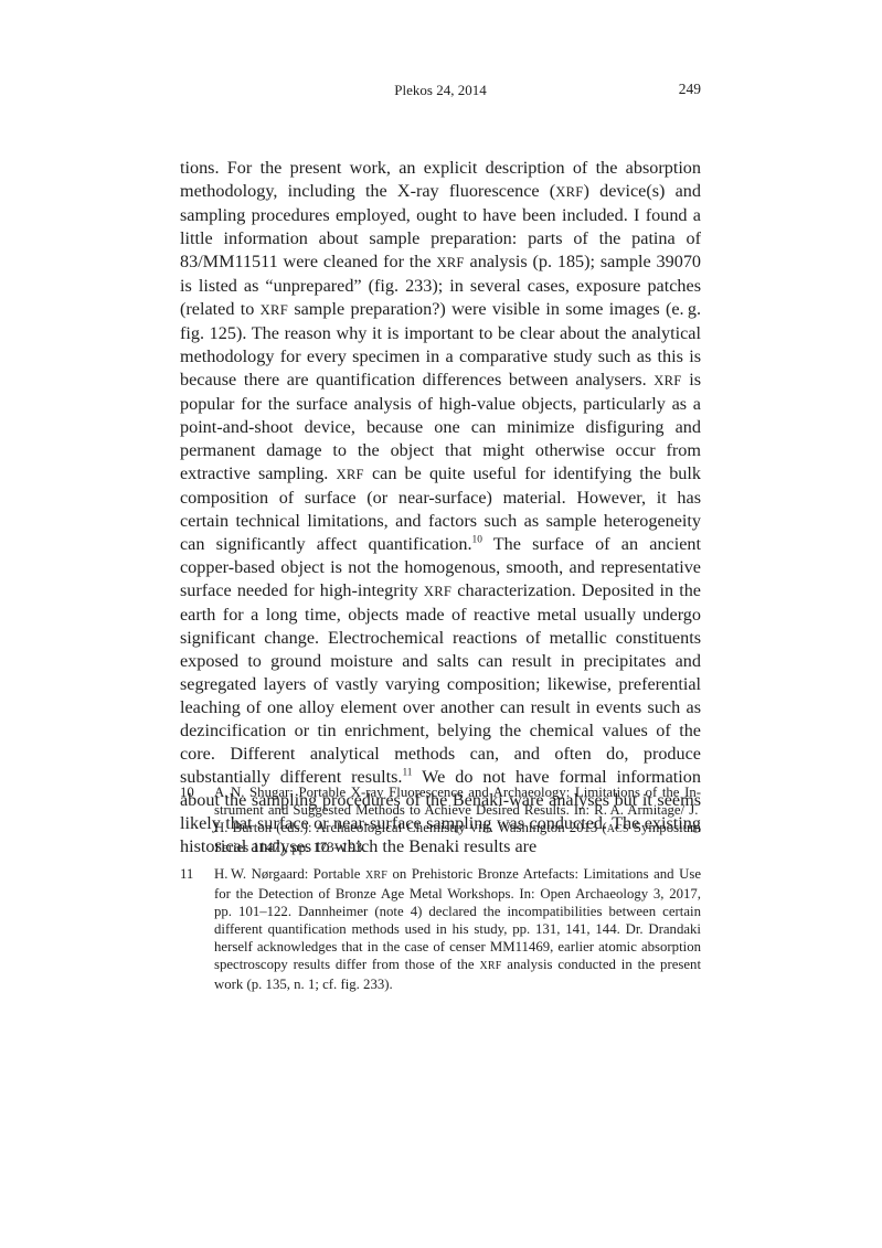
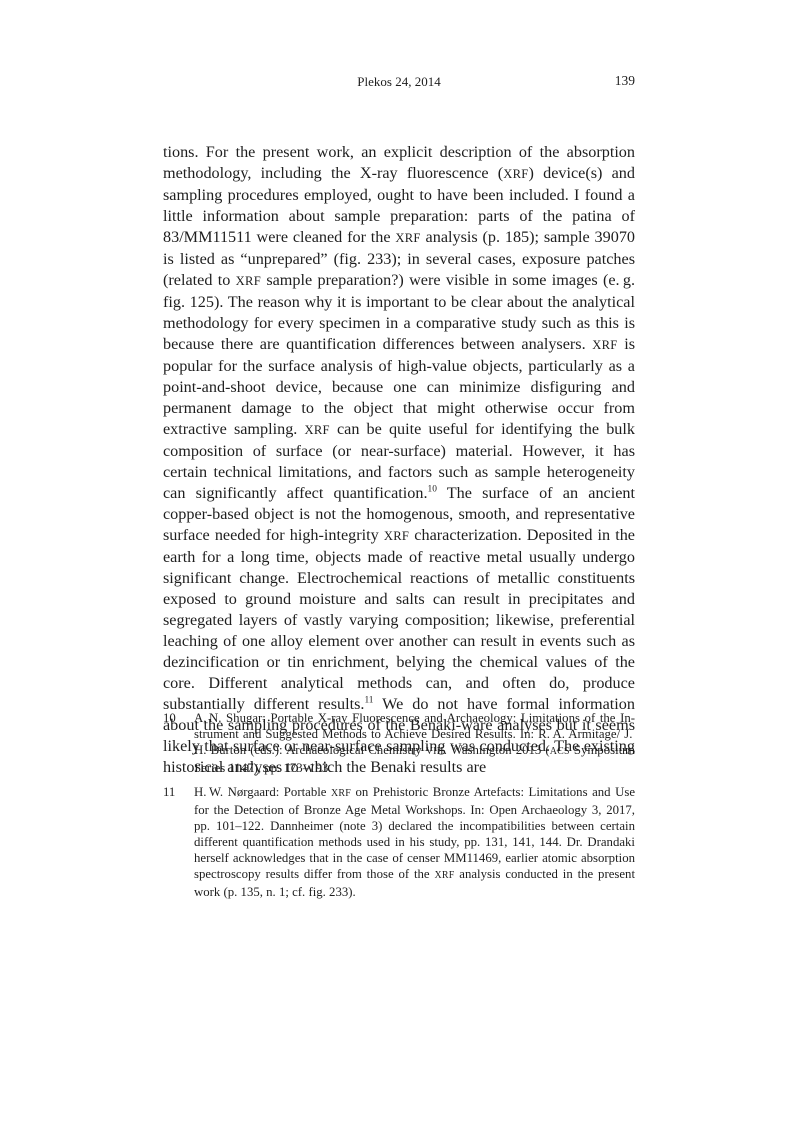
  Plekos 24, 2014
- 249
+ 139
  tions. For the present work, an explicit description of the absorption meth­odology, including the X-ray fluorescence (XRF) device(s) and sampling procedures employed, ought to have been included. I found a little infor­mation about sample preparation: parts of the patina of 83/MM11511 were cleaned for the XRF analysis (p. 185); sample 39070 is listed as “unpre­pared” (fig. 233); in several cases, exposure patches (related to XRF sample preparation?) were visible in some images (e. g. fig. 125). The reason why it is important to be clear about the analytical methodology for every speci­men in a comparative study such as this is because there are quantification differences between analysers. XRF is popular for the surface analysis of high-value objects, particularly as a point-and-shoot device, because one can minimize disfiguring and permanent damage to the object that might otherwise occur from extractive sampling. XRF can be quite useful for iden­tifying the bulk composition of surface (or near-surface) material. How­ever, it has certain technical limitations, and factors such as sample hetero­geneity can significantly affect quantification.10 The surface of an ancient copper-based object is not the homogenous, smooth, and representative surface needed for high-integrity XRF characterization. Deposited in the earth for a long time, objects made of reactive metal usually undergo signif­icant change. Electrochemical reactions of metallic constituents exposed to ground moisture and salts can result in precipitates and segregated layers of vastly varying composition; likewise, preferential leaching of one alloy ele­ment over another can result in events such as dezincification or tin enrich­ment, belying the chemical values of the core. Different analytical methods can, and often do, produce substantially different results.11 We do not have formal information about the sampling procedures of the Benaki-ware analyses but it seems likely that surface or near-surface sampling was con­ducted. The existing historical analyses to which the Benaki results are
  10
  A. N. Shugar: Portable X-ray Fluorescence and Archaeology: Limitations of the In­trument and Suggested Methods to Achieve Desired Results. In: R. A. Armitage/ J. H. Burton (eds.): Archaeological Chemistry VIII. Washington 2013 (ACS Sympo­sium Series 1147), pp. 173–193.
  11
- H. W. Nørgaard: Portable XRF on Prehistoric Bronze Artefacts: Limitations and Use for the Detection of Bronze Age Metal Workshops. In: Open Archaeology 3, 2017, pp. 101–122. Dannheimer (note 4) declared the incompatibilities between certain different quantification methods used in his study, pp. 131, 141, 144. Dr. Drandaki herself acknowledges that in the case of censer MM11469, earlier atomic absorption spectroscopy results differ from those of the XRF analysis conducted in the present work (p. 135, n. 1; cf. fig. 233).
+ H. W. Nørgaard: Portable XRF on Prehistoric Bronze Artefacts: Limitations and Use for the Detection of Bronze Age Metal Workshops. In: Open Archaeology 3, 2017, pp. 101–122. Dannheimer (note 3) declared the incompatibilities between certain different quantification methods used in his study, pp. 131, 141, 144. Dr. Drandaki herself acknowledges that in the case of censer MM11469, earlier atomic absorption spectroscopy results differ from those of the XRF analysis conducted in the present work (p. 135, n. 1; cf. fig. 233).
